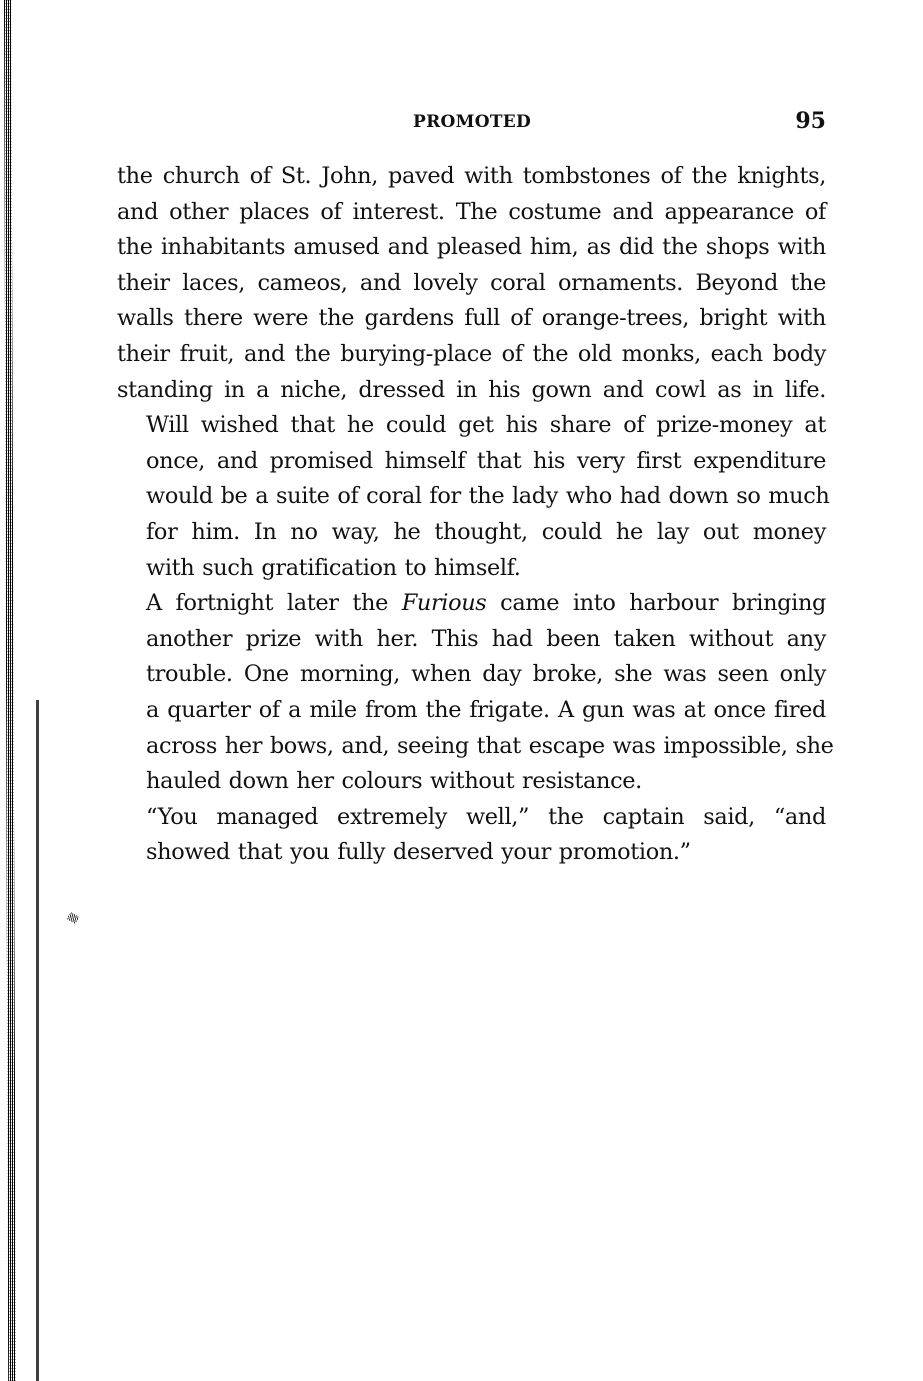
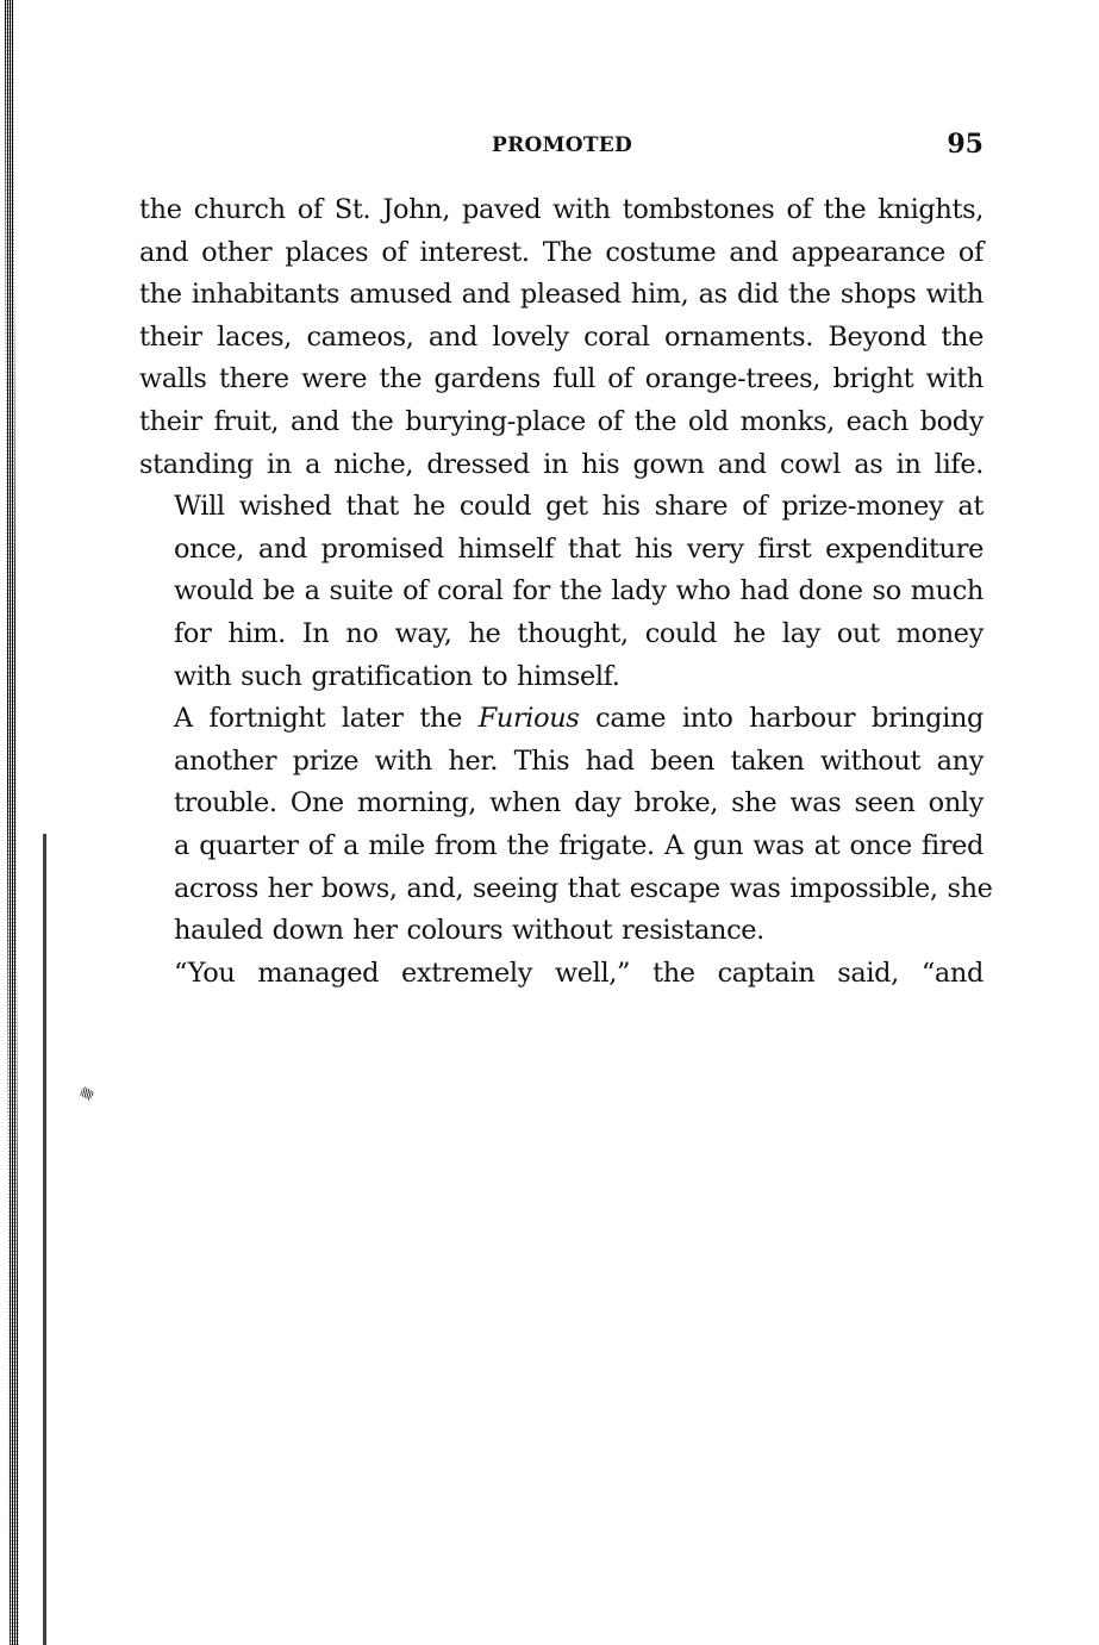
  PROMOTED
  95
  the church of St. John, paved with tombstones of the knights,
  and other places of interest. The costume and appearance of
  the inhabitants amused and pleased him, as did the shops with
  their laces, cameos, and lovely coral ornaments. Beyond the
  walls there were the gardens full of orange-trees, bright with
  their fruit, and the burying-place of the old monks, each body
  standing in a niche, dressed in his gown and cowl as in life.
  Will wished that he could get his share of prize-money at
  once, and promised himself that his very first expenditure
- would be a suite of coral for the lady who had down so much
+ would be a suite of coral for the lady who had done so much
  for him. In no way, he thought, could he lay out money
  with such gratification to himself.
  A fortnight later the Furious came into harbour bringing
  another prize with her. This had been taken without any
  trouble. One morning, when day broke, she was seen only
  a quarter of a mile from the frigate. A gun was at once fired
  across her bows, and, seeing that escape was impossible, she
  hauled down her colours without resistance.
  “You managed extremely well,” the captain said, “and
- showed that you fully deserved your promotion.”
